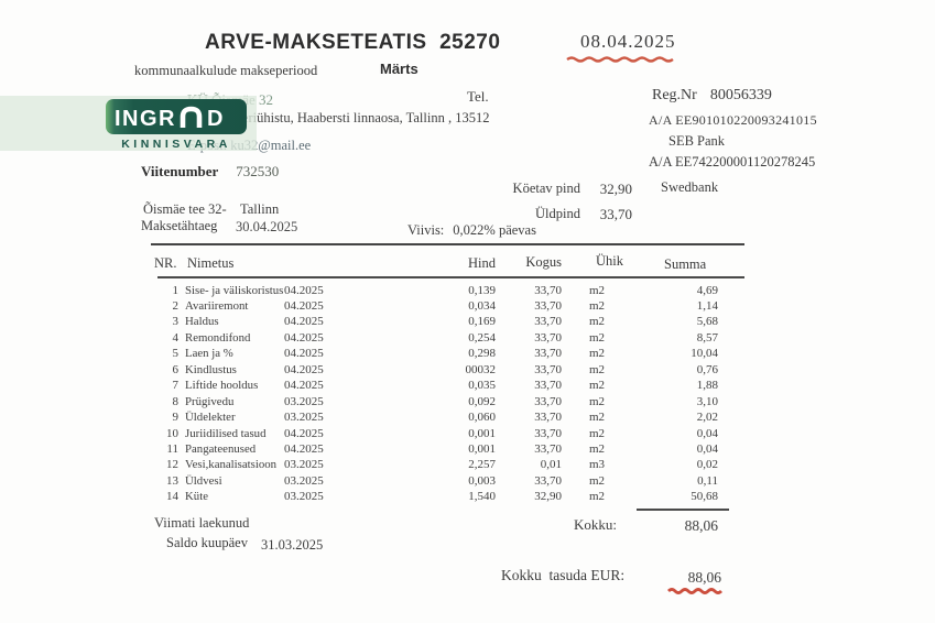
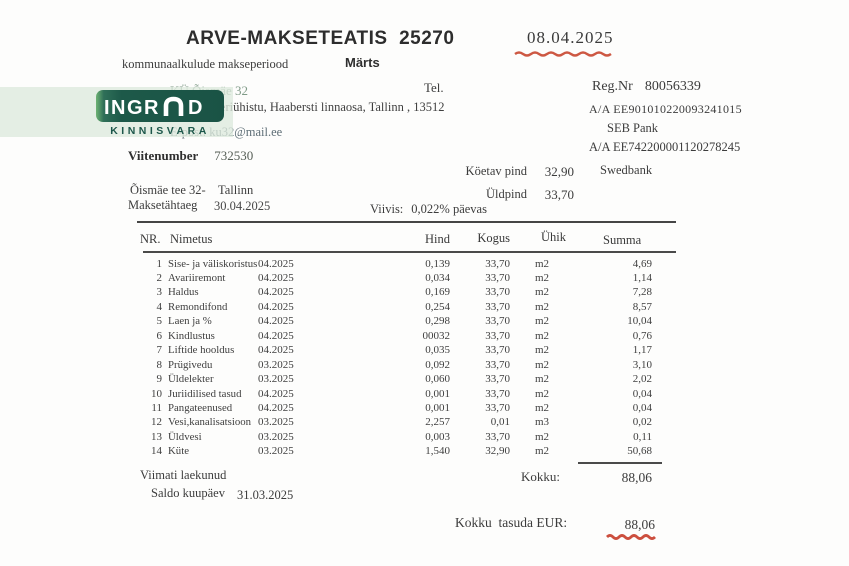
  ARVE-MAKSETEATIS 25270
  08.04.2025
  kommunaalkulude makseperiood
  Märts
  riühistu, Haabersti linnaosa, Tallinn , 13512
  E-post: ku32@mail.ee
  INGR
  D
  KINNISVARA
  Tel.
  Reg.Nr 80056339
  A/A EE901010220093241015
  SEB Pank
  A/A EE742200001120278245
  Swedbank
  Viitenumber 732530
  Köetav pind
  32,90
  Õismäe tee 32-
  Tallinn
  Üldpind
  33,70
  Maksetähtaeg
  30.04.2025
  Viivis: 0,022% päevas
  NR.
  Nimetus
  Hind
  Kogus
  Ühik
  Summa
  1
  Sise- ja väliskoristus
  04.2025
  0,139
  33,70
  m2
  4,69
  2
  Avariiremont
  04.2025
  0,034
  33,70
  m2
  1,14
  3
  Haldus
  04.2025
  0,169
  33,70
  m2
- 5,68
+ 7,28
  4
  Remondifond
  04.2025
  0,254
  33,70
  m2
  8,57
  5
  Laen ja %
  04.2025
  0,298
  33,70
  m2
  10,04
  6
  Kindlustus
  04.2025
  00032
  33,70
  m2
  0,76
  7
  Liftide hooldus
  04.2025
  0,035
  33,70
  m2
- 1,88
+ 1,17
  8
  Prügivedu
  03.2025
  0,092
  33,70
  m2
  3,10
  9
  Üldelekter
  03.2025
  0,060
  33,70
  m2
  2,02
  10
  Juriidilised tasud
  04.2025
  0,001
  33,70
  m2
  0,04
  11
  Pangateenused
  04.2025
  0,001
  33,70
  m2
  0,04
  12
  Vesi,kanalisatsioon
  03.2025
  2,257
  0,01
  m3
  0,02
  13
  Üldvesi
  03.2025
  0,003
  33,70
  m2
  0,11
  14
  Küte
  03.2025
  1,540
  32,90
  m2
  50,68
  Viimati laekunud
  Kokku:
  88,06
  Saldo kuupäev
  31.03.2025
  Kokku tasuda EUR:
  88,06
